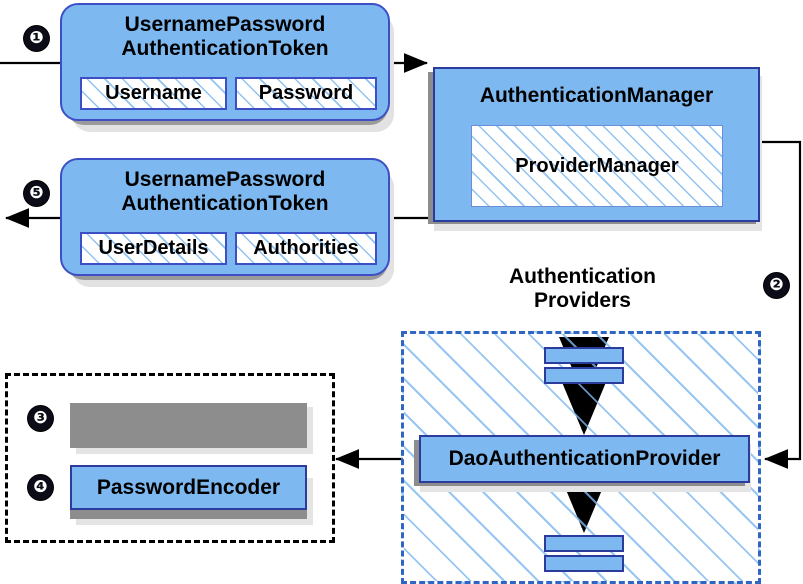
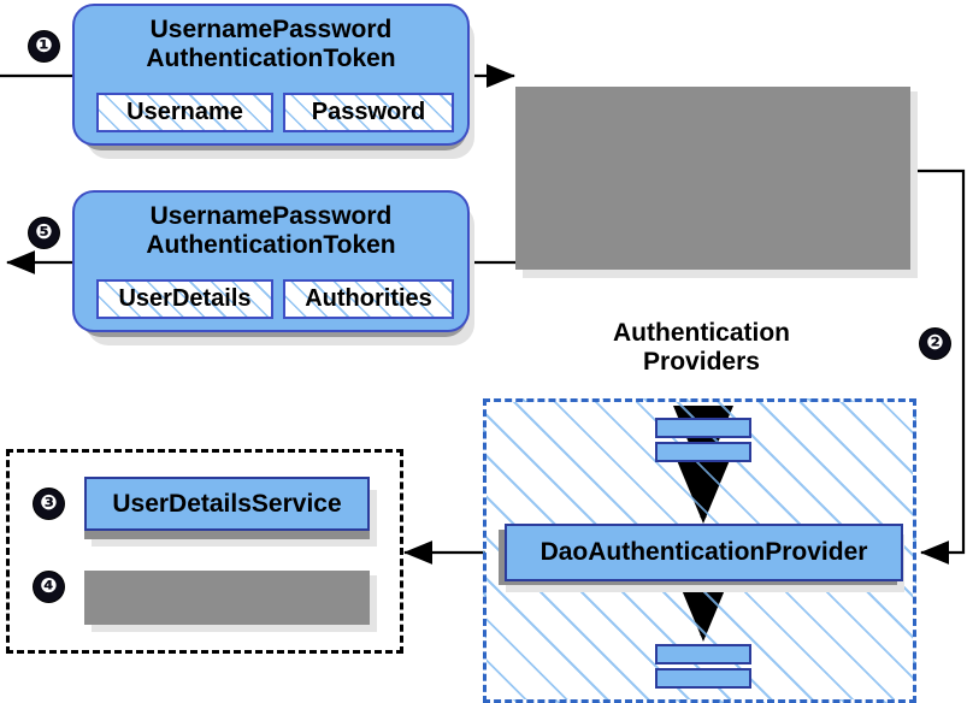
  UsernamePassword
  AuthenticationToken
  Username
  Password
  ❶
- AuthenticationManager
- ProviderManager
  UsernamePassword
  AuthenticationToken
  UserDetails
  Authorities
  ❺
  Authentication
  Providers
  ❷
  DaoAuthenticationProvider
+ UserDetailsService
  ❸
- PasswordEncoder
  ❹
